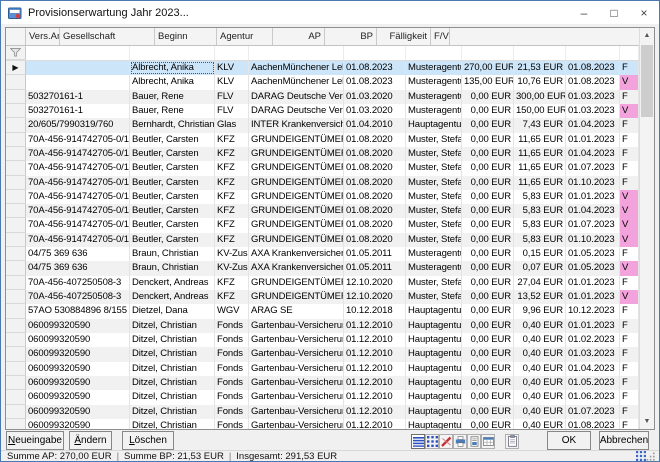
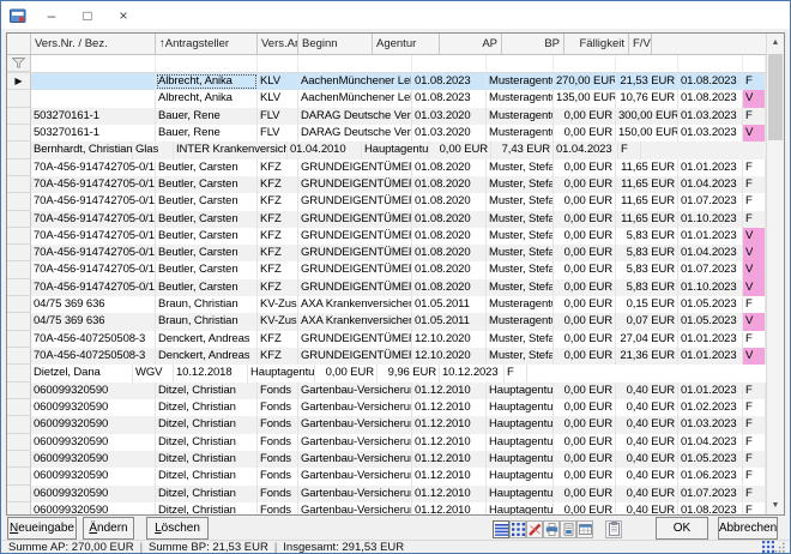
- Provisionserwartung Jahr 2023...
  –
  □
  ×
+ Vers.Nr. / Bez.
+ ↑Antragsteller
  Vers.Ar
- Gesellschaft
  Beginn
  Agentur
  AP
  BP
  Fälligkeit
  F/V
  ▶
  Albrecht, Anika
  KLV
  AachenMünchener Le
  01.08.2023
  Musteragent
  270,00 EUR
  21,53 EUR
  01.08.2023
  F
  Albrecht, Anika
  KLV
  AachenMünchener Le
  01.08.2023
  Musteragent
  135,00 EUR
  10,76 EUR
  01.08.2023
  V
  503270161-1
  Bauer, Rene
  FLV
  01.03.2020
  Musteragent
  0,00 EUR
  300,00 EUR
  01.03.2023
  F
  503270161-1
  Bauer, Rene
  FLV
  01.03.2020
  Musteragent
  0,00 EUR
  150,00 EUR
  01.03.2023
  V
- 20/605/7990319/760
  Bernhardt, Christian
  Glas
  INTER Krankenversich
  01.04.2010
  Hauptagentu
  0,00 EUR
  7,43 EUR
  01.04.2023
  F
  70A-456-914742705-0/1
  Beutler, Carsten
  KFZ
  GRUNDEIGENTÜME
  01.08.2020
  Muster, Stefa
  0,00 EUR
  11,65 EUR
  01.01.2023
  F
  70A-456-914742705-0/1
  Beutler, Carsten
  KFZ
  GRUNDEIGENTÜME
  01.08.2020
  Muster, Stefa
  0,00 EUR
  11,65 EUR
  01.04.2023
  F
  70A-456-914742705-0/1
  Beutler, Carsten
  KFZ
  GRUNDEIGENTÜME
  01.08.2020
  Muster, Stefa
  0,00 EUR
  11,65 EUR
  01.07.2023
  F
  70A-456-914742705-0/1
  Beutler, Carsten
  KFZ
  GRUNDEIGENTÜME
  01.08.2020
  Muster, Stefa
  0,00 EUR
  11,65 EUR
  01.10.2023
  F
  70A-456-914742705-0/1
  Beutler, Carsten
  KFZ
  GRUNDEIGENTÜME
  01.08.2020
  Muster, Stefa
  0,00 EUR
  5,83 EUR
  01.01.2023
  V
  70A-456-914742705-0/1
  Beutler, Carsten
  KFZ
  GRUNDEIGENTÜME
  01.08.2020
  Muster, Stefa
  0,00 EUR
  5,83 EUR
  01.04.2023
  V
  70A-456-914742705-0/1
  Beutler, Carsten
  KFZ
  GRUNDEIGENTÜME
  01.08.2020
  Muster, Stefa
  0,00 EUR
  5,83 EUR
  01.07.2023
  V
  70A-456-914742705-0/1
  Beutler, Carsten
  KFZ
  GRUNDEIGENTÜME
  01.08.2020
  Muster, Stefa
  0,00 EUR
  5,83 EUR
  01.10.2023
  V
  04/75 369 636
  Braun, Christian
  KV-Zus.
  AXA Krankenversicher
  01.05.2011
  Musteragent
  0,00 EUR
  0,15 EUR
  01.05.2023
  F
  04/75 369 636
  Braun, Christian
  KV-Zus.
  AXA Krankenversicher
  01.05.2011
  Musteragent
  0,00 EUR
  0,07 EUR
  01.05.2023
  V
  70A-456-407250508-3
  Denckert, Andreas
  KFZ
  GRUNDEIGENTÜME
  12.10.2020
  Muster, Stefa
  0,00 EUR
  27,04 EUR
  01.01.2023
  F
  70A-456-407250508-3
  Denckert, Andreas
  KFZ
  GRUNDEIGENTÜME
  12.10.2020
  Muster, Stefa
  0,00 EUR
- 13,52 EUR
+ 21,36 EUR
  01.01.2023
  V
- 57AO 530884896 8/155
  Dietzel, Dana
  WGV
- ARAG SE
  10.12.2018
  Hauptagentu
  0,00 EUR
  9,96 EUR
  10.12.2023
  F
  060099320590
  Ditzel, Christian
  Fonds
  Gartenbau-Versicheru
  01.12.2010
  Hauptagentu
  0,00 EUR
  0,40 EUR
  01.01.2023
  F
  060099320590
  Ditzel, Christian
  Fonds
  Gartenbau-Versicheru
  01.12.2010
  Hauptagentu
  0,00 EUR
  0,40 EUR
  01.02.2023
  F
  060099320590
  Ditzel, Christian
  Fonds
  Gartenbau-Versicheru
  01.12.2010
  Hauptagentu
  0,00 EUR
  0,40 EUR
  01.03.2023
  F
  060099320590
  Ditzel, Christian
  Fonds
  Gartenbau-Versicheru
  01.12.2010
  Hauptagentu
  0,00 EUR
  0,40 EUR
  01.04.2023
  F
  060099320590
  Ditzel, Christian
  Fonds
  Gartenbau-Versicheru
  01.12.2010
  Hauptagentu
  0,00 EUR
  0,40 EUR
  01.05.2023
  F
  060099320590
  Ditzel, Christian
  Fonds
  Gartenbau-Versicheru
  01.12.2010
  Hauptagentu
  0,00 EUR
  0,40 EUR
  01.06.2023
  F
  060099320590
  Ditzel, Christian
  Fonds
  Gartenbau-Versicheru
  01.12.2010
  Hauptagentu
  0,00 EUR
  0,40 EUR
  01.07.2023
  F
  060099320590
  Ditzel, Christian
  Fonds
  Gartenbau-Versicheru
  01.12.2010
  Hauptagentu
  0,00 EUR
  0,40 EUR
  01.08.2023
  F
  N
  eueingabe
  Ä
  ndern
  L
  öschen
  OK
  Abbrechen
  Summe AP: 270,00 EUR
  |
  Summe BP: 21,53 EUR
  |
  Insgesamt: 291,53 EUR
